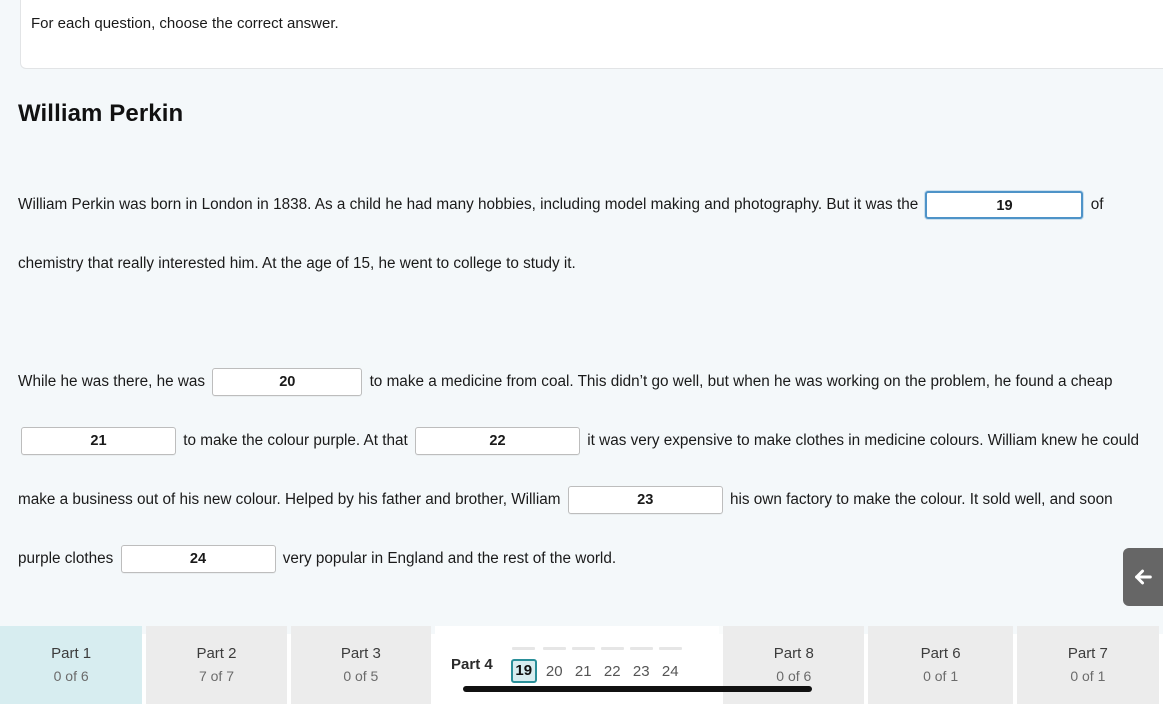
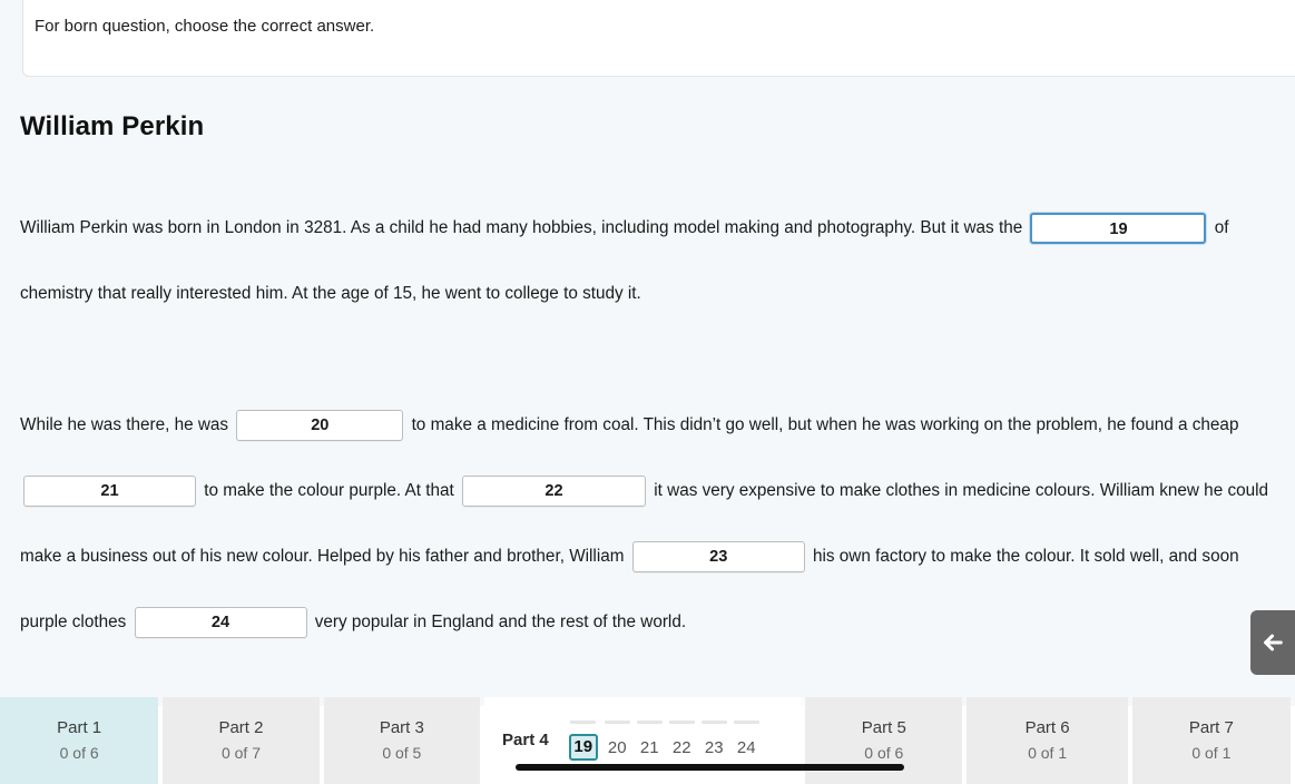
- For each question, choose the correct answer.
+ For born question, choose the correct answer.
  William Perkin
- William Perkin was born in London in 1838. As a child he had many hobbies, including model making and photography. But it was the 19 of chemistry that really interested him. At the age of 15, he went to college to study it.
+ William Perkin was born in London in 3281. As a child he had many hobbies, including model making and photography. But it was the 19 of chemistry that really interested him. At the age of 15, he went to college to study it.
  While he was there, he was 20 to make a medicine from coal. This didn’t go well, but when he was working on the problem, he found a cheap 21 to make the colour purple. At that 22 it was very expensive to make clothes in medicine colours. William knew he could make a business out of his new colour. Helped by his father and brother, William 23 his own factory to make the colour. It sold well, and soon purple clothes 24 very popular in England and the rest of the world.
  Part 1
  0 of 6
  Part 2
- 7 of 7
+ 0 of 7
  Part 3
  0 of 5
  Part 4
  19
  20
  21
  22
  23
  24
- Part 8
+ Part 5
  0 of 6
  Part 6
  0 of 1
  Part 7
  0 of 1
